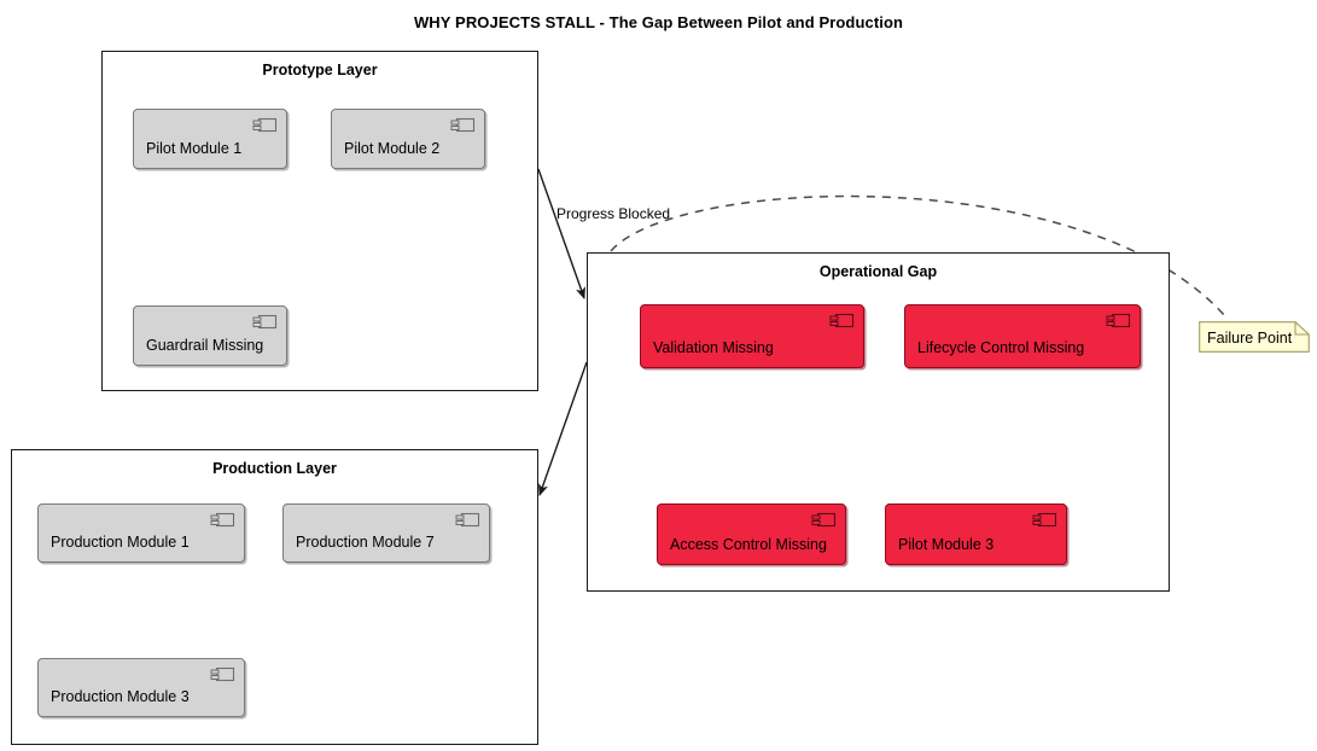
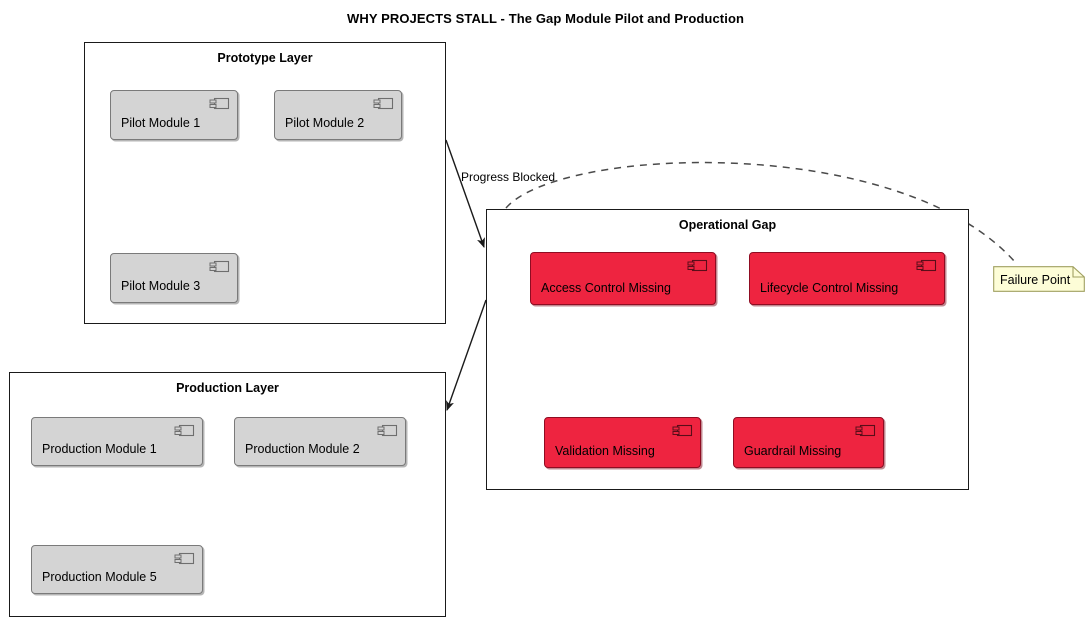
- WHY PROJECTS STALL - The Gap Between Pilot and Production
+ WHY PROJECTS STALL - The Gap Module Pilot and Production
  Prototype Layer
  Pilot Module 1
  Pilot Module 2
- Guardrail Missing
+ Pilot Module 3
  Production Layer
  Production Module 1
- Production Module 7
+ Production Module 2
- Production Module 3
+ Production Module 5
  Operational Gap
- Validation Missing
+ Access Control Missing
  Lifecycle Control Missing
- Access Control Missing
+ Validation Missing
- Pilot Module 3
+ Guardrail Missing
  Failure Point
  Progress Blocked
